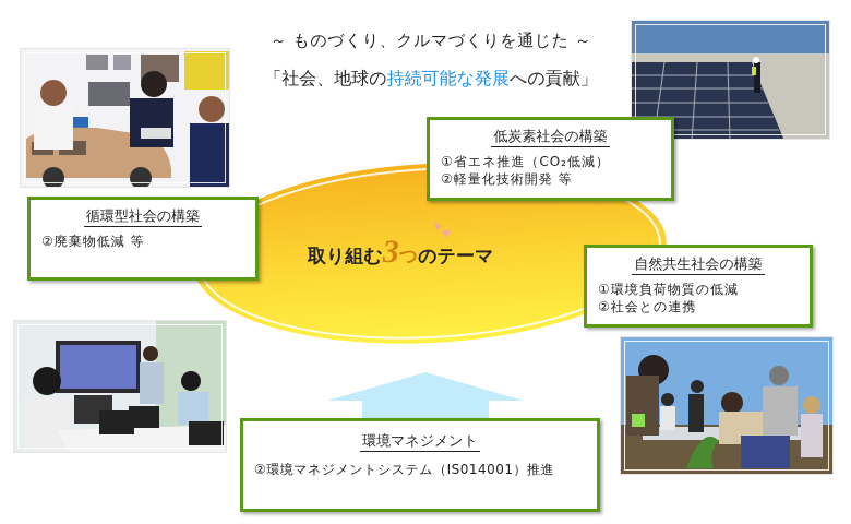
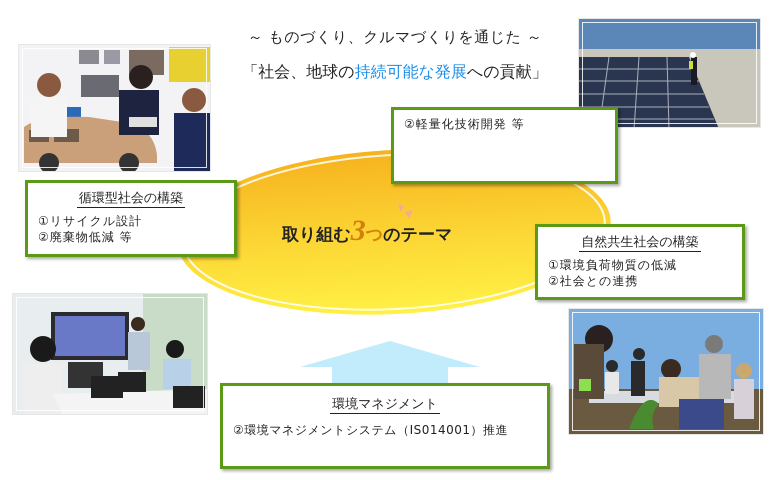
  ～ ものづくり、クルマづくりを通じた ～
  「社会、地球の持続可能な発展への貢献」
  取り組む3つのテーマ
- 低炭素社会の構築
- ①省エネ推進（CO₂低減）
  ②軽量化技術開発 等
  循環型社会の構築
+ ①リサイクル設計
  ②廃棄物低減 等
  自然共生社会の構築
  ①環境負荷物質の低減
  ②社会との連携
  環境マネジメント
  ②環境マネジメントシステム（IS014001）推進
